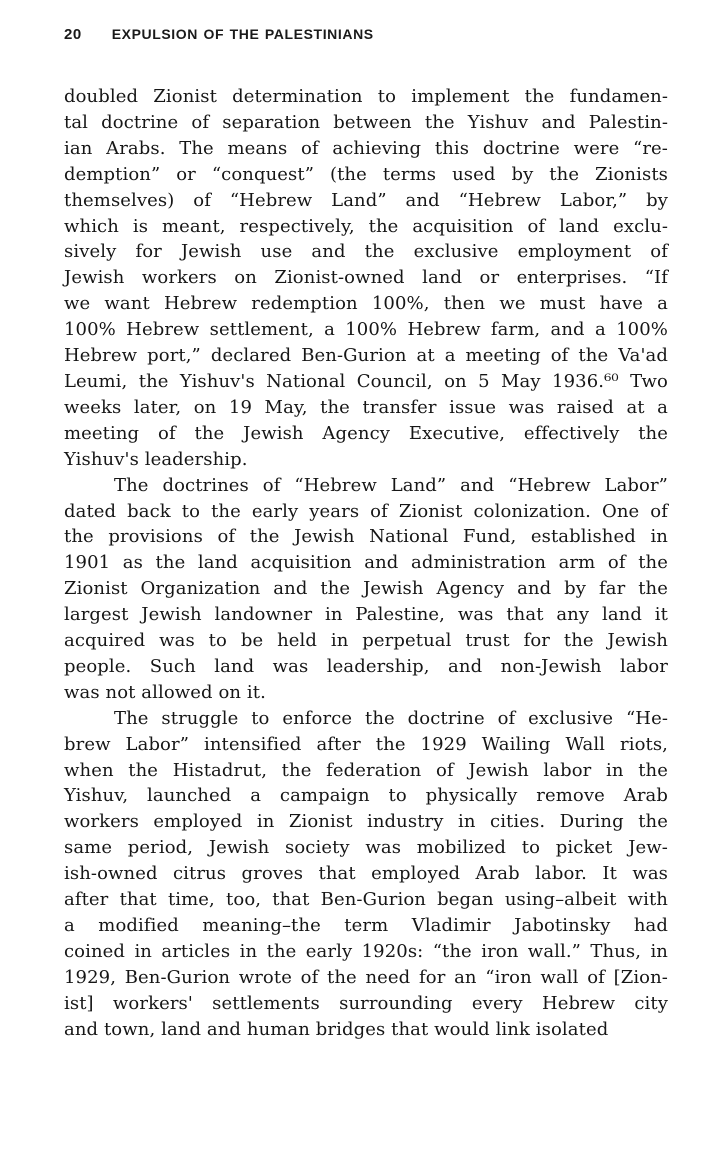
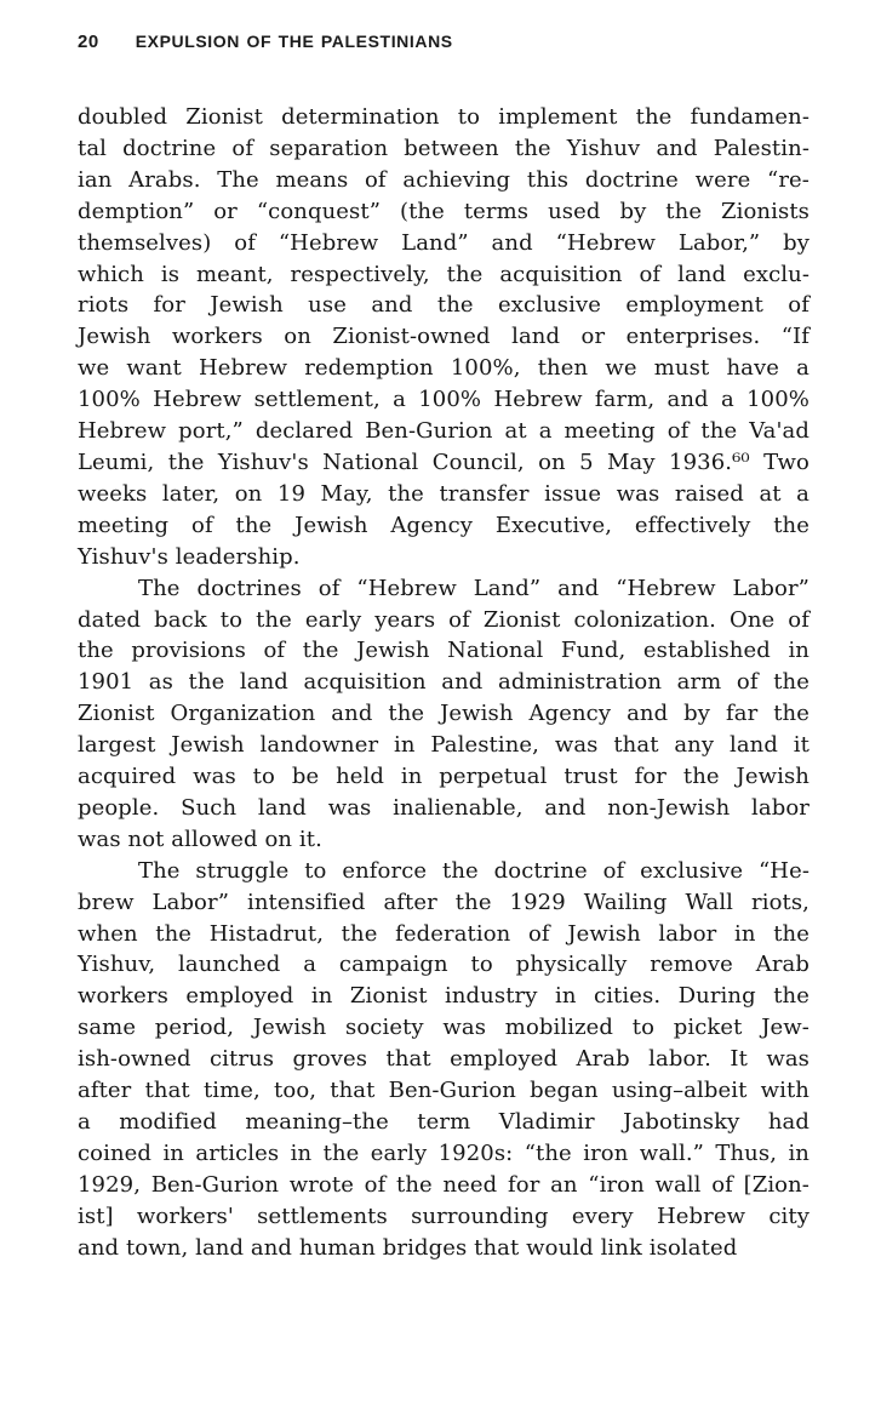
  20
  EXPULSION OF THE PALESTINIANS
  doubled Zionist determination to implement the fundamen-
  tal doctrine of separation between the Yishuv and Palestin-
  ian Arabs. The means of achieving this doctrine were “re-
  demption” or “conquest” (the terms used by the Zionists
  themselves) of “Hebrew Land” and “Hebrew Labor,” by
  which is meant, respectively, the acquisition of land exclu-
- sively for Jewish use and the exclusive employment of
+ riots for Jewish use and the exclusive employment of
  Jewish workers on Zionist-owned land or enterprises. “If
  we want Hebrew redemption 100%, then we must have a
  100% Hebrew settlement, a 100% Hebrew farm, and a 100%
  Hebrew port,” declared Ben-Gurion at a meeting of the Va'ad
  Leumi, the Yishuv's National Council, on 5 May 1936.⁶⁰ Two
  weeks later, on 19 May, the transfer issue was raised at a
  meeting of the Jewish Agency Executive, effectively the
  Yishuv's leadership.
  The doctrines of “Hebrew Land” and “Hebrew Labor”
  dated back to the early years of Zionist colonization. One of
  the provisions of the Jewish National Fund, established in
  1901 as the land acquisition and administration arm of the
  Zionist Organization and the Jewish Agency and by far the
  largest Jewish landowner in Palestine, was that any land it
  acquired was to be held in perpetual trust for the Jewish
- people. Such land was leadership, and non-Jewish labor
+ people. Such land was inalienable, and non-Jewish labor
  was not allowed on it.
  The struggle to enforce the doctrine of exclusive “He-
  brew Labor” intensified after the 1929 Wailing Wall riots,
  when the Histadrut, the federation of Jewish labor in the
  Yishuv, launched a campaign to physically remove Arab
  workers employed in Zionist industry in cities. During the
  same period, Jewish society was mobilized to picket Jew-
  ish-owned citrus groves that employed Arab labor. It was
  after that time, too, that Ben-Gurion began using–albeit with
  a modified meaning–the term Vladimir Jabotinsky had
  coined in articles in the early 1920s: “the iron wall.” Thus, in
  1929, Ben-Gurion wrote of the need for an “iron wall of [Zion-
  ist] workers' settlements surrounding every Hebrew city
  and town, land and human bridges that would link isolated
